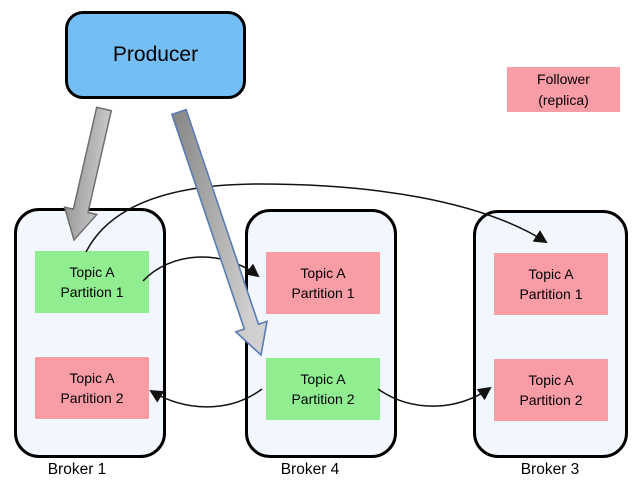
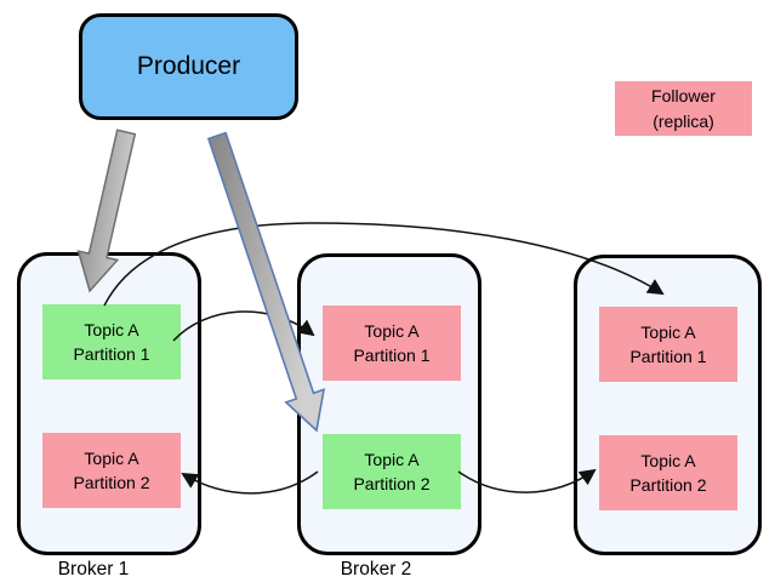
  Producer
  Follower
  (replica)
  Topic A
  Partition 1
  Topic A
  Partition 2
  Topic A
  Partition 1
  Topic A
  Partition 2
  Topic A
  Partition 1
  Topic A
  Partition 2
  Broker 1
- Broker 4
+ Broker 2
- Broker 3
